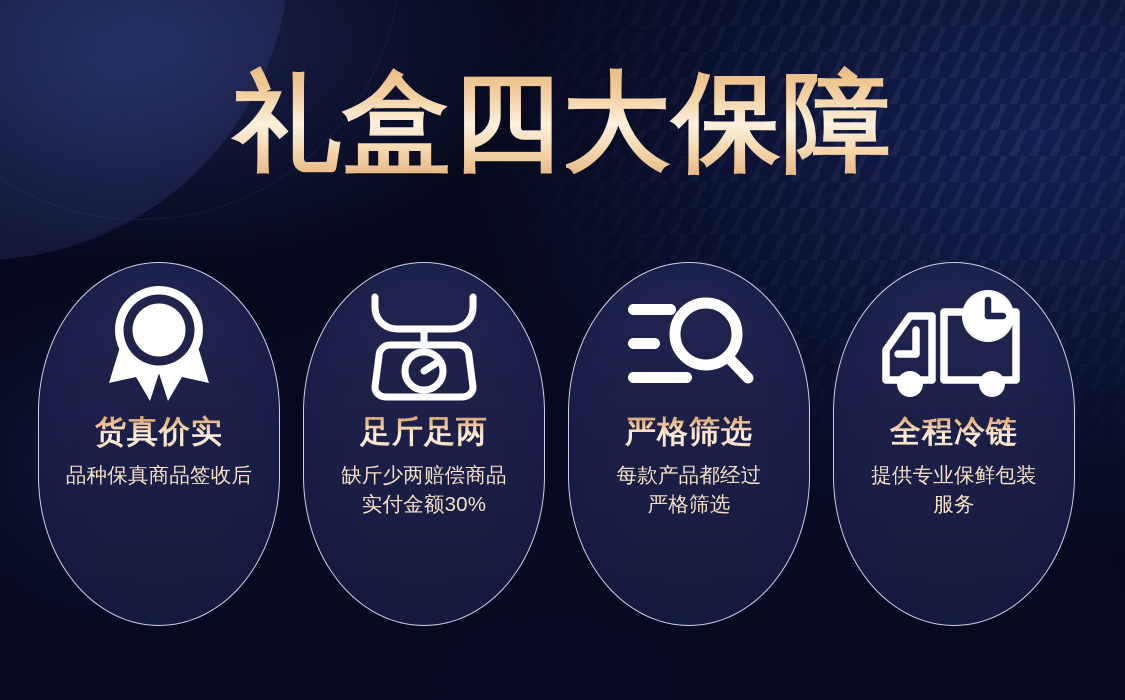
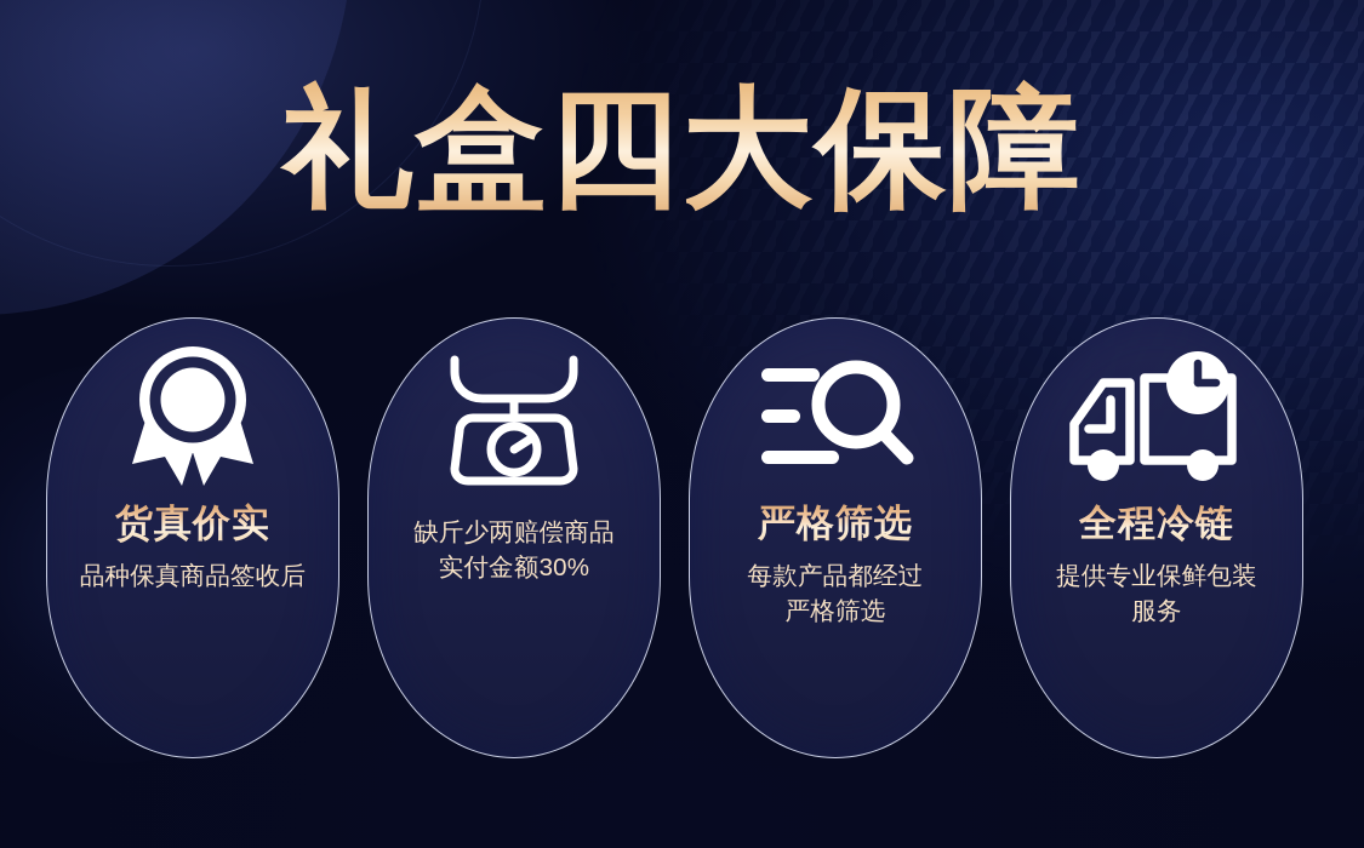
  礼盒四大保障
  货真价实
  品种保真商品签收后
- 足斤足两
  缺斤少两赔偿商品
  实付金额30%
  严格筛选
  每款产品都经过
  严格筛选
  全程冷链
  提供专业保鲜包装
  服务
